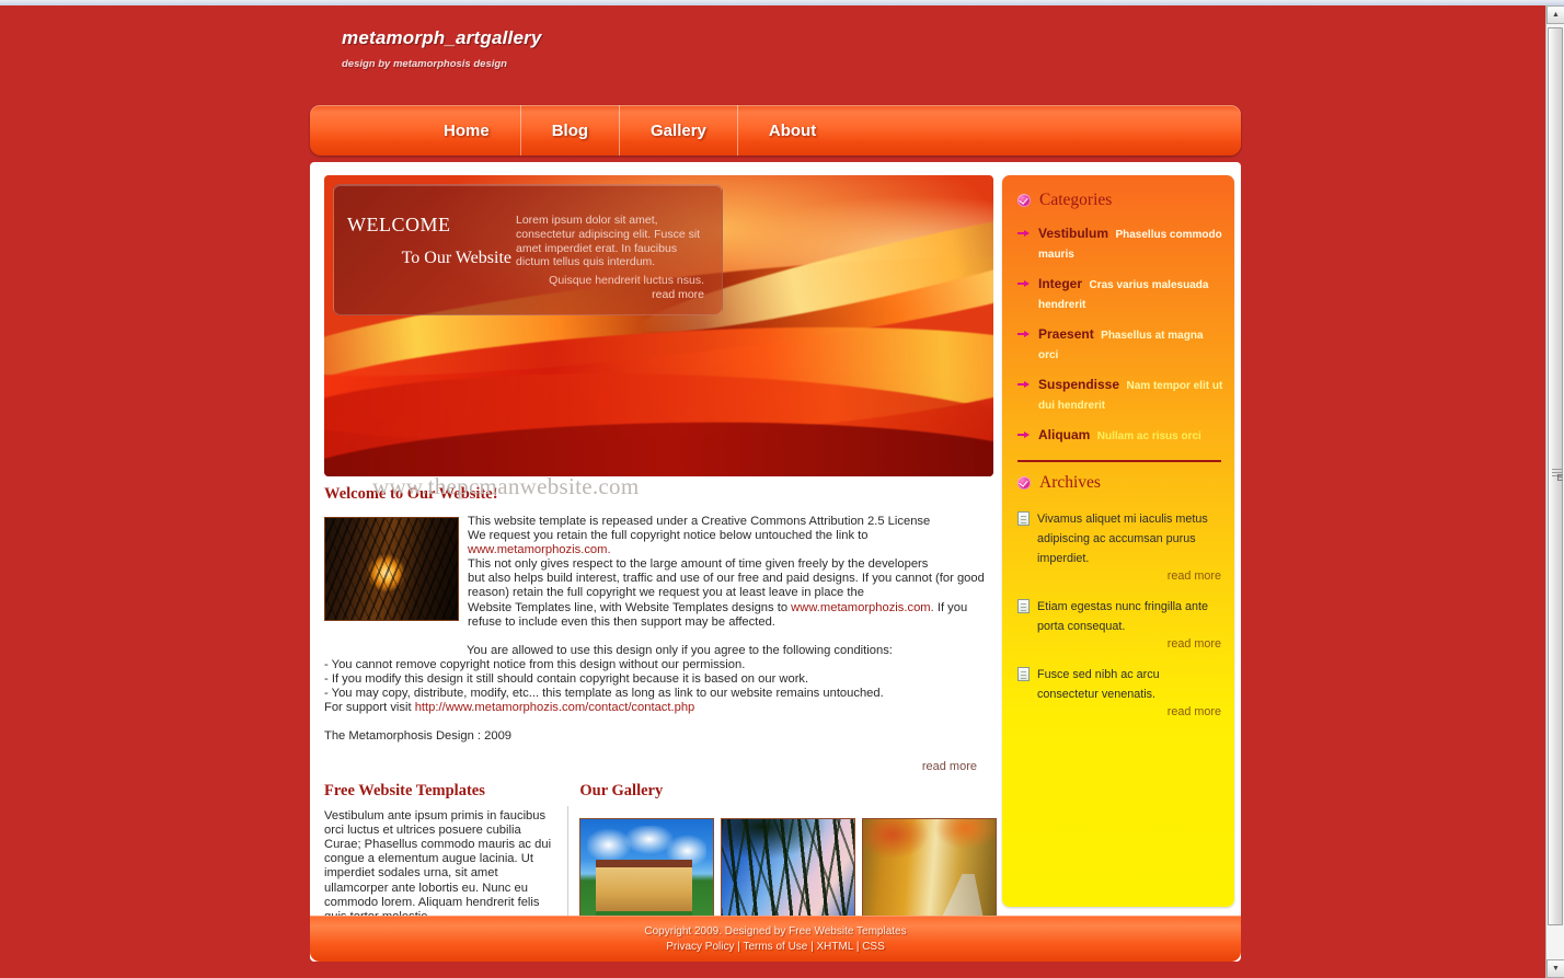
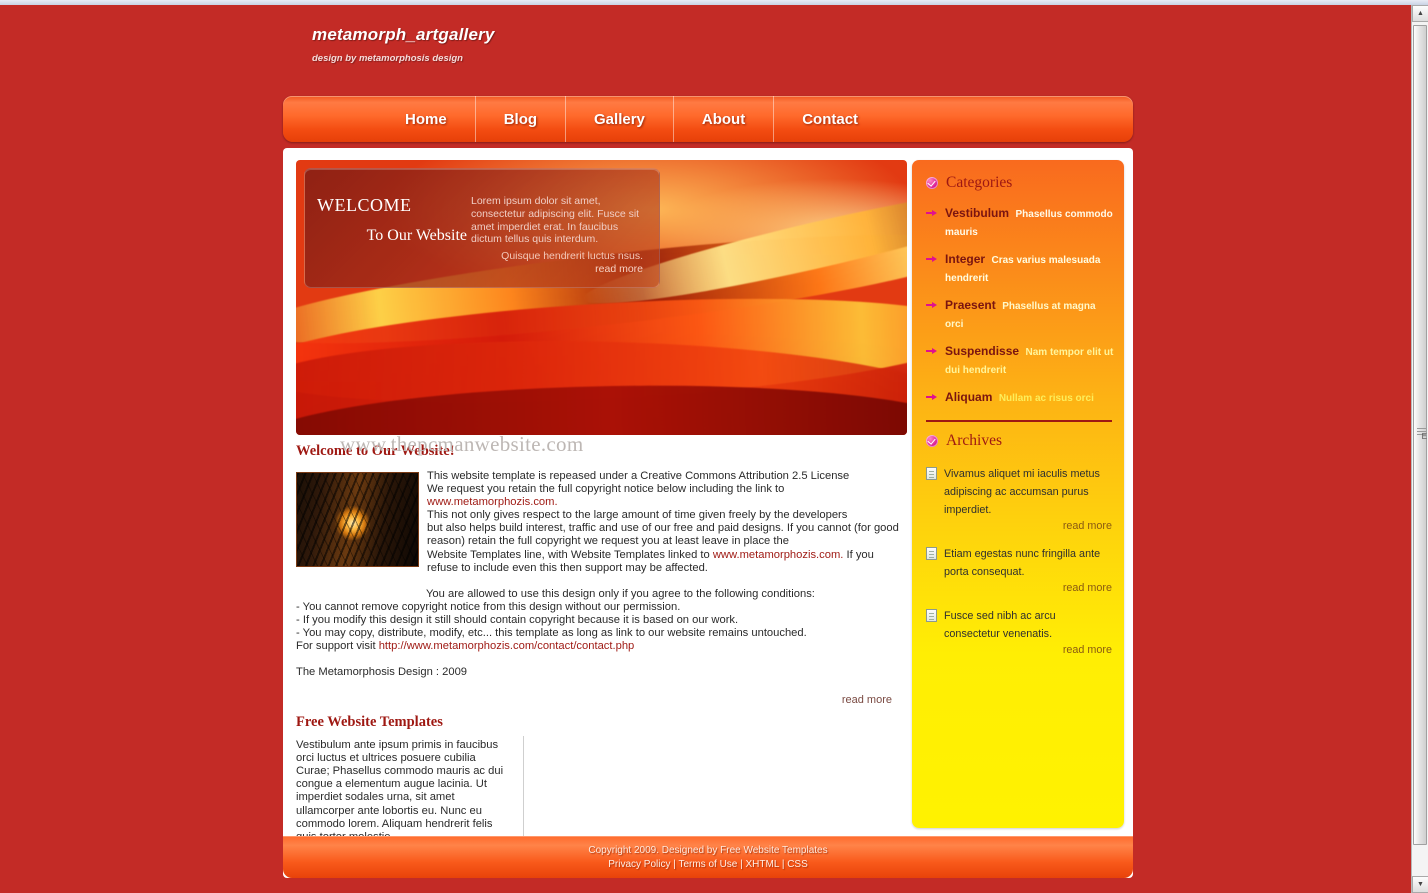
  metamorph_artgallery
  design by metamorphosis design
  Home
  Blog
  Gallery
  About
+ Contact
  WELCOME
  To Our Website
  Lorem ipsum dolor sit amet, consectetur adipiscing elit. Fusce sit amet imperdiet erat. In faucibus dictum tellus quis interdum.
  Quisque hendrerit luctus nsus.
  read more
  Welcome to Our Website!
  This website template is repeased under a Creative Commons Attribution 2.5 License
- We request you retain the full copyright notice below untouched the link to www.metamorphozis.com.
+ We request you retain the full copyright notice below including the link to www.metamorphozis.com.
  This not only gives respect to the large amount of time given freely by the developers
  but also helps build interest, traffic and use of our free and paid designs. If you cannot (for good reason) retain the full copyright we request you at least leave in place the
- Website Templates line, with Website Templates designs to www.metamorphozis.com. If you refuse to include even this then support may be affected.
+ Website Templates line, with Website Templates linked to www.metamorphozis.com. If you refuse to include even this then support may be affected.
  You are allowed to use this design only if you agree to the following conditions:
  - You cannot remove copyright notice from this design without our permission.
  - If you modify this design it still should contain copyright because it is based on our work.
  - You may copy, distribute, modify, etc... this template as long as link to our website remains untouched.
  For support visit http://www.metamorphozis.com/contact/contact.php
  The Metamorphosis Design : 2009
  read more
  Free Website Templates
  Vestibulum ante ipsum primis in faucibus orci luctus et ultrices posuere cubilia Curae; Phasellus commodo mauris ac dui congue a elementum augue lacinia. Ut imperdiet sodales urna, sit amet ullamcorper ante lobortis eu. Nunc eu commodo lorem. Aliquam hendrerit felis
- Our Gallery
  Categories
  Vestibulum Phasellus commodo mauris
  Integer Cras varius malesuada hendrerit
  Praesent Phasellus at magna orci
  Suspendisse Nam tempor elit ut dui hendrerit
  Aliquam Nullam ac risus orci
  Archives
  Vivamus aliquet mi iaculis metus adipiscing ac accumsan purus imperdiet.
  read more
  Etiam egestas nunc fringilla ante porta consequat.
  read more
  Fusce sed nibh ac arcu consectetur venenatis.
  read more
  www.thepcmanwebsite.com
  Copyright 2009. Designed by Free Website Templates
  Privacy Policy | Terms of Use | XHTML | CSS
  E
